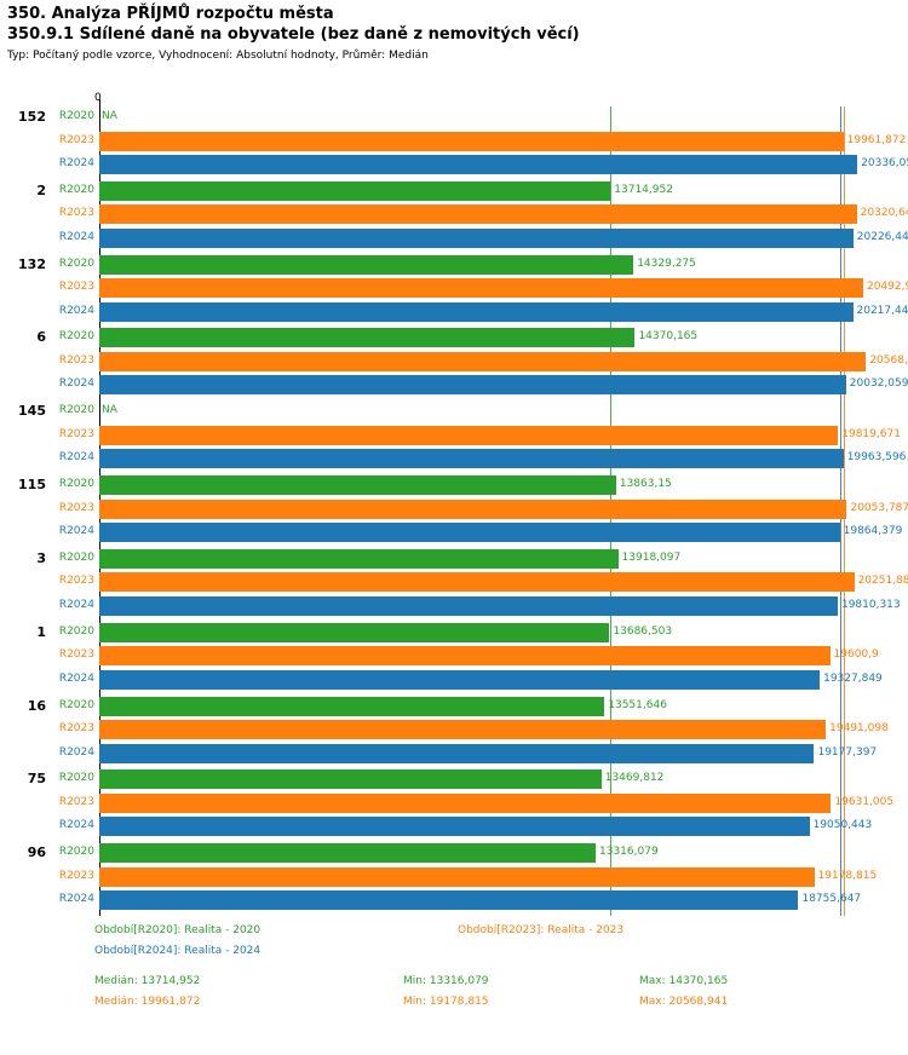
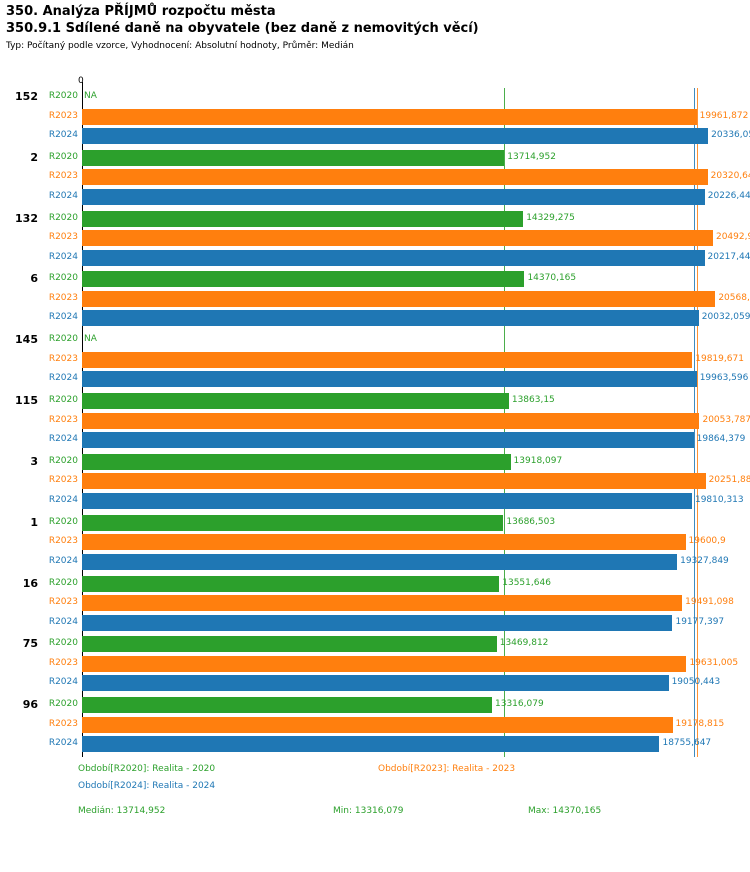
  350. Analýza PŘÍJMŮ rozpočtu města
  350.9.1 Sdílené daně na obyvatele (bez daně z nemovitých věcí)
  Typ: Počítaný podle vzorce, Vyhodnocení: Absolutní hodnoty, Průměr: Medián
  0
  152
  R2020
  NA
  R2023
  19961,872
  R2024
  20336,0
  2
  R2020
  13714,952
  R2023
  20320,6
  R2024
  20226,44
  132
  R2020
  14329,275
  R2023
  R2024
  20217,44
  6
  R2020
  14370,165
  R2023
  R2024
  20032,059
  145
  R2020
  NA
  R2023
  19819,671
  R2024
  19963,596
  115
  R2020
  13863,15
  R2023
  20053,787
  R2024
  19864,379
  3
  R2020
  13918,097
  R2023
  20251,88
  R2024
  19810,313
  1
  R2020
  13686,503
  R2023
  19600,9
  R2024
  19327,849
  16
  R2020
  13551,646
  R2023
  19491,098
  R2024
  19177,397
  75
  R2020
  13469,812
  R2023
  19631,005
  R2024
  19050,443
  96
  R2020
  13316,079
  R2023
  19178,815
  R2024
  18755,647
  Období[R2020]: Realita - 2020
  Období[R2023]: Realita - 2023
  Období[R2024]: Realita - 2024
  Medián: 13714,952
  Min: 13316,079
  Max: 14370,165
- Medián: 19961,872
- Min: 19178,815
- Max: 20568,941
